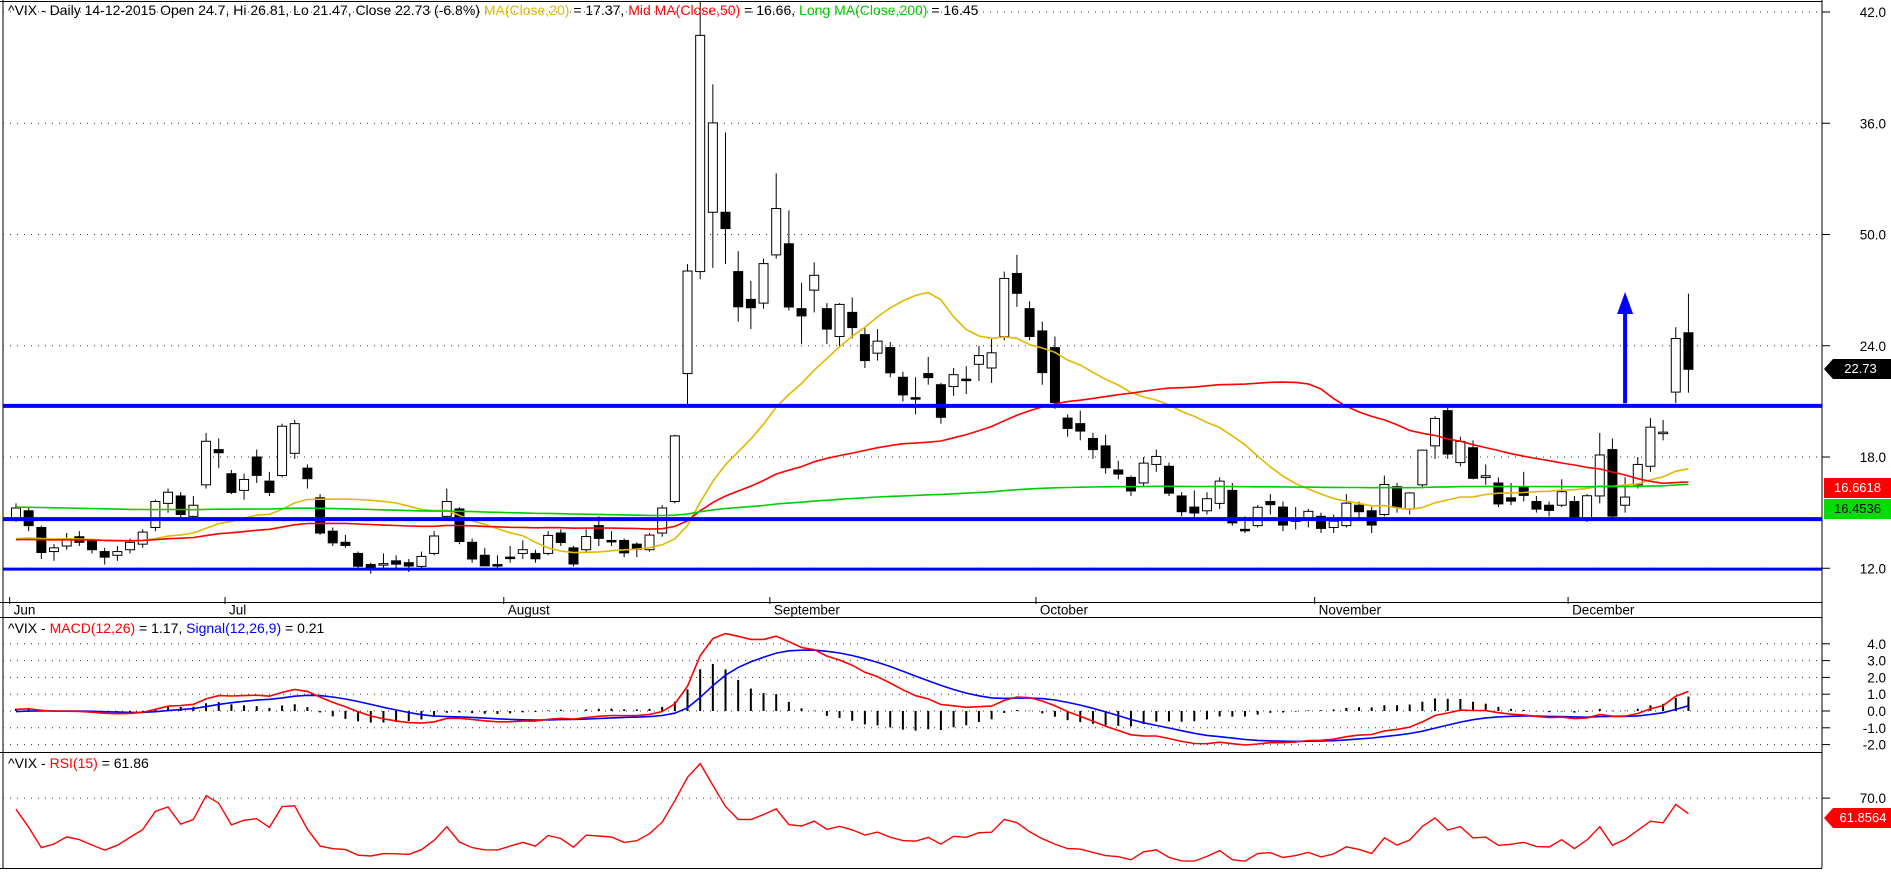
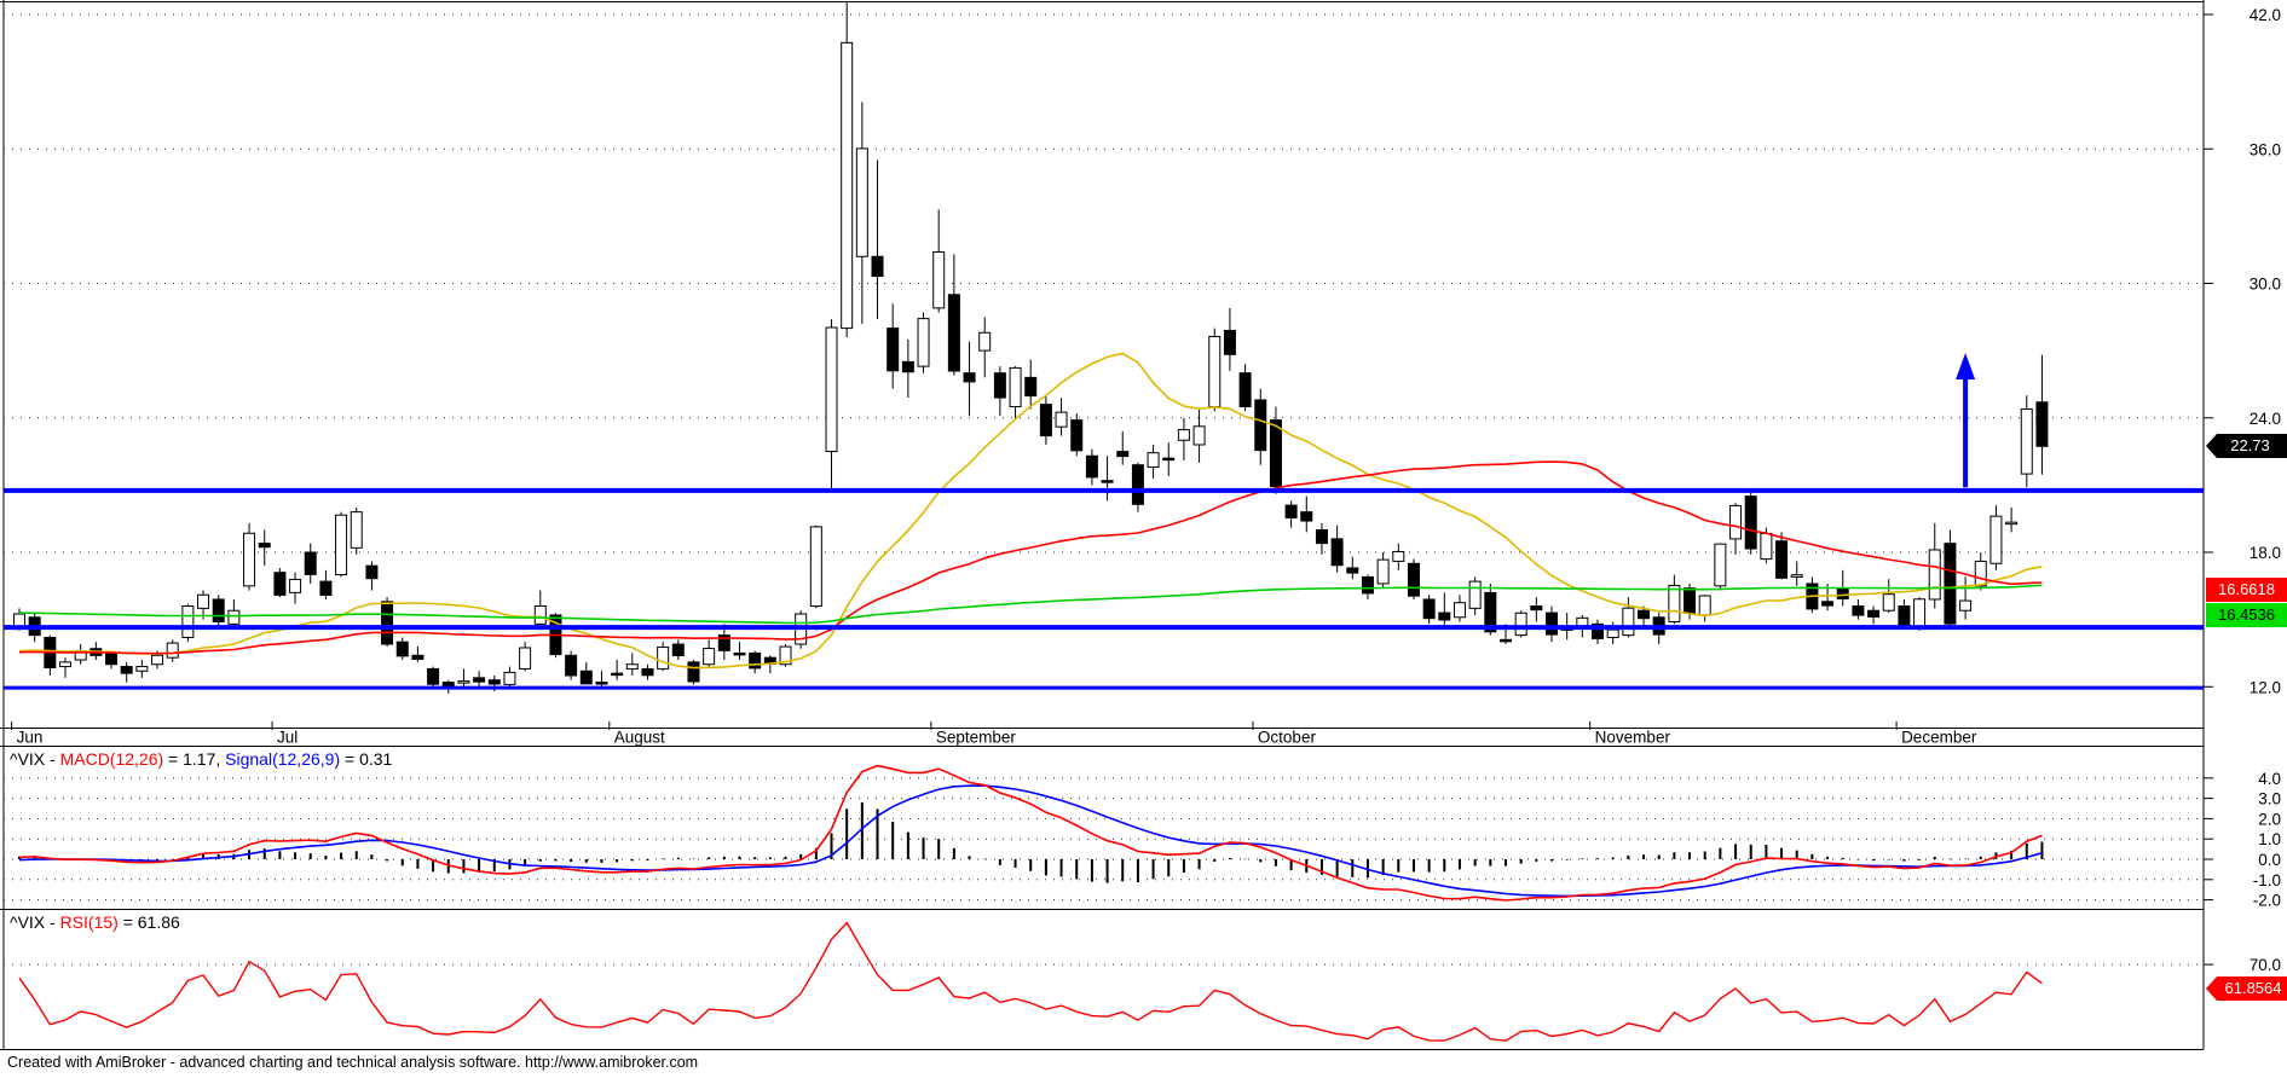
  42.0
  36.0
- 50.0
+ 30.0
  24.0
  18.0
  12.0
  4.0
  3.0
  2.0
  1.0
  0.0
  -1.0
  -2.0
  70.0
  Jun
  Jul
  August
  September
  October
  November
  December
- ^VIX - Daily 14-12-2015 Open 24.7, Hi 26.81, Lo 21.47, Close 22.73 (-6.8%) MA(Close,20) = 17.37, Mid MA(Close,50) = 16.66, Long MA(Close,200) = 16.45
- ^VIX - MACD(12,26) = 1.17, Signal(12,26,9) = 0.21
+ ^VIX - MACD(12,26) = 1.17, Signal(12,26,9) = 0.31
  ^VIX - RSI(15) = 61.86
  22.73
  16.6618
  16.4536
  61.8564
+ Created with AmiBroker - advanced charting and technical analysis software. http://www.amibroker.com
